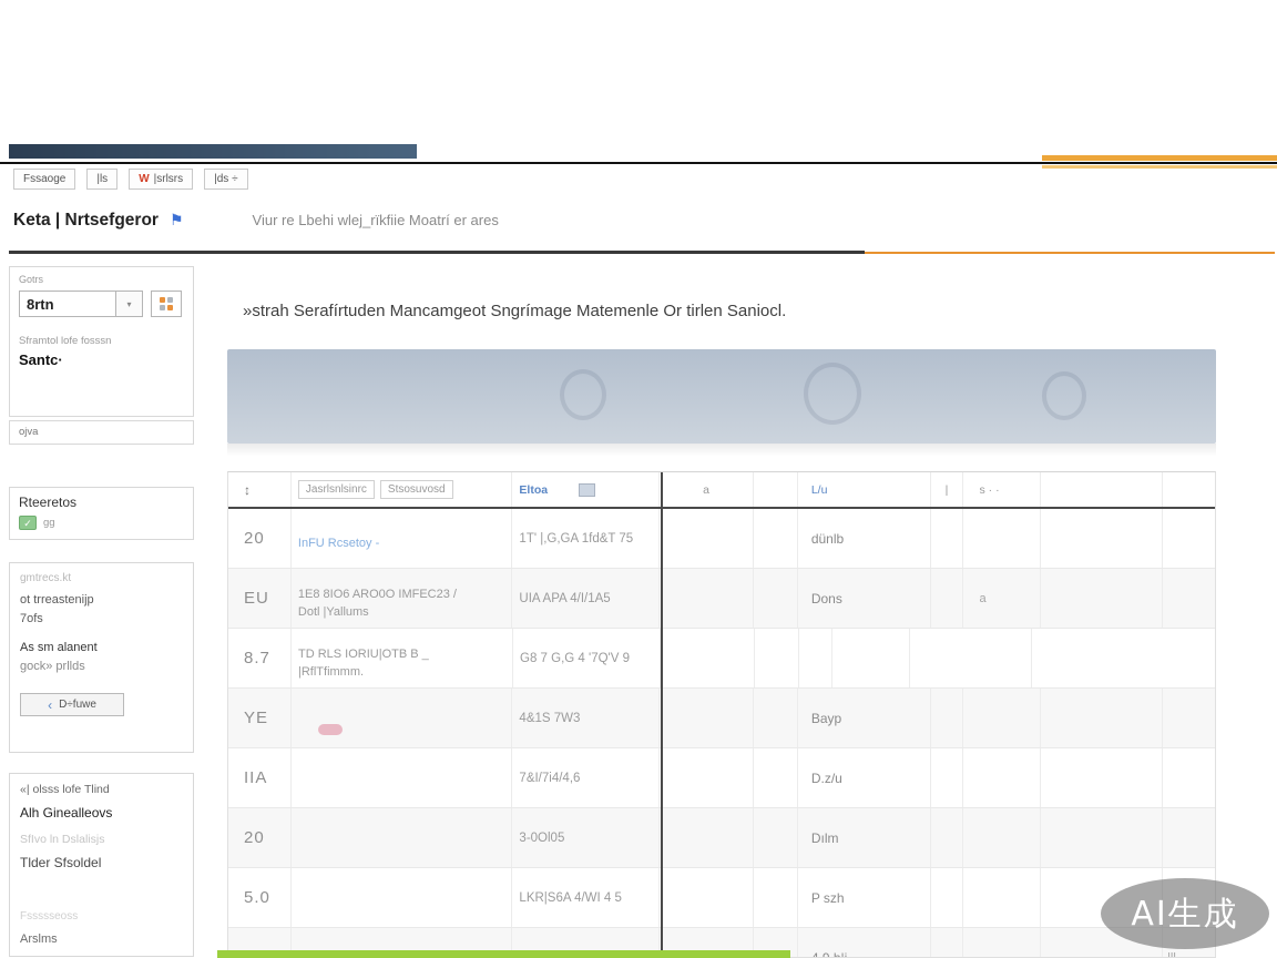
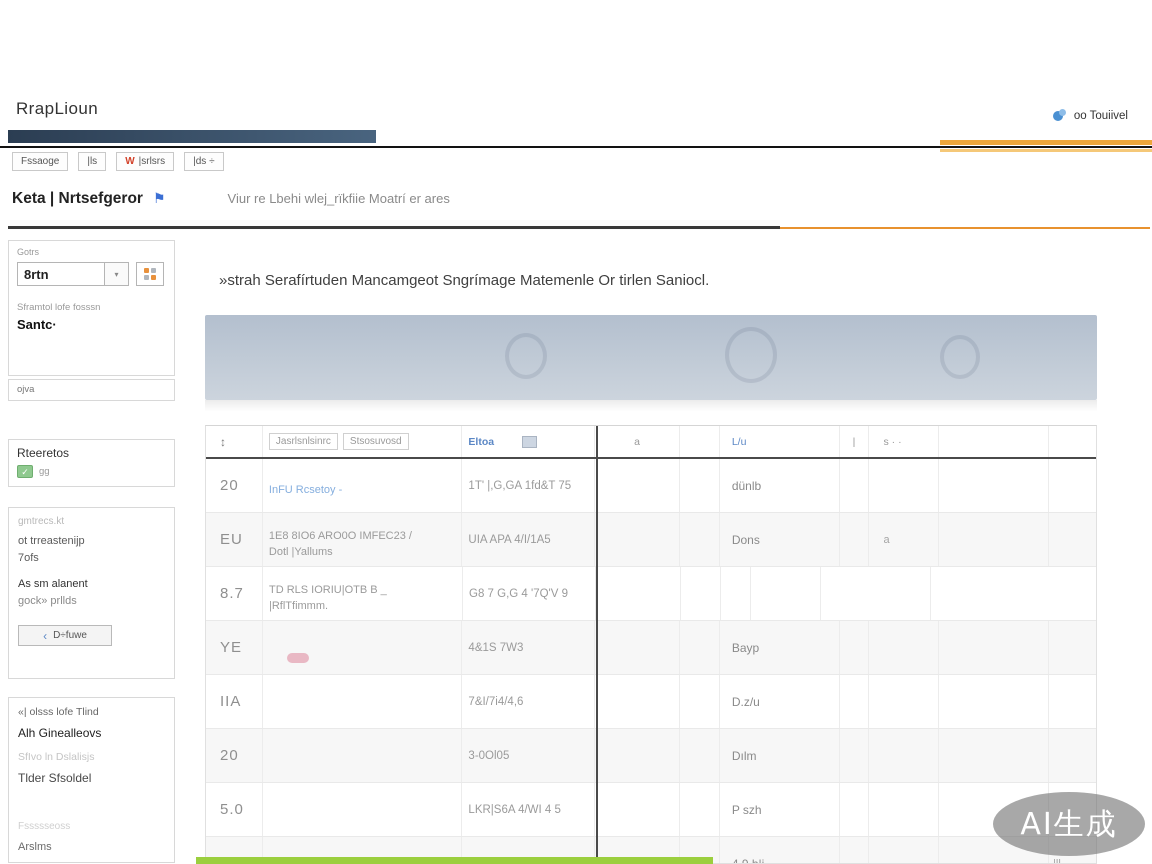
+ RrapLioun
+ oo Touiivel
  Fssaoge
  |ls
  W
  |srlsrs
  |ds ÷
  Keta | Nrtsefgeror
  ⚑
  Viur re Lbehi wlej_rïkfiie Moatrí er ares
  Gotrs
  8rtn
  ▾
  Sframtol lofe fosssn
  Santc·
  ojva
  Rteeretos
  ✓
  gg
  gmtrecs.kt
  ot trreastenijp
  7ofs
  As sm alanent
  gock» prllds
  ‹
  D÷fuwe
  «| olsss lofe Tlind
  Alh Ginealleovs
  SfIvo ln Dslalisjs
  Tlder Sfsoldel
  Fssssseoss
  Arslms
  »strah Serafírtuden Mancamgeot Sngrímage Matemenle Or tirlen Saniocl.
  ↕
  Jasrlsnlsinrc
  Stsosuvosd
  Eltoa
  a
  L/u
  |
  s · ·
  20
  InFU Rcsetoy -
  1T' |,G,GA 1fd&T 75
  dünlb
  EU
  1E8 8IO6 ARO0O IMFEC23 /
  Dotl |Yallums
  UIA APA 4/I/1A5
  Dons
  a
  8.7
  TD RLS IORIU|OTB B _
  |RflTfimmm.
  G8 7 G,G 4 '7Q'V 9
  YE
  4&1S 7W3
  Bayp
  IIA
  7&I/7i4/4,6
  D.z/u
  20
  3-0Ol05
  Dılm
  5.0
  LKR|S6A 4/WI 4 5
  P szh
  AI生成
